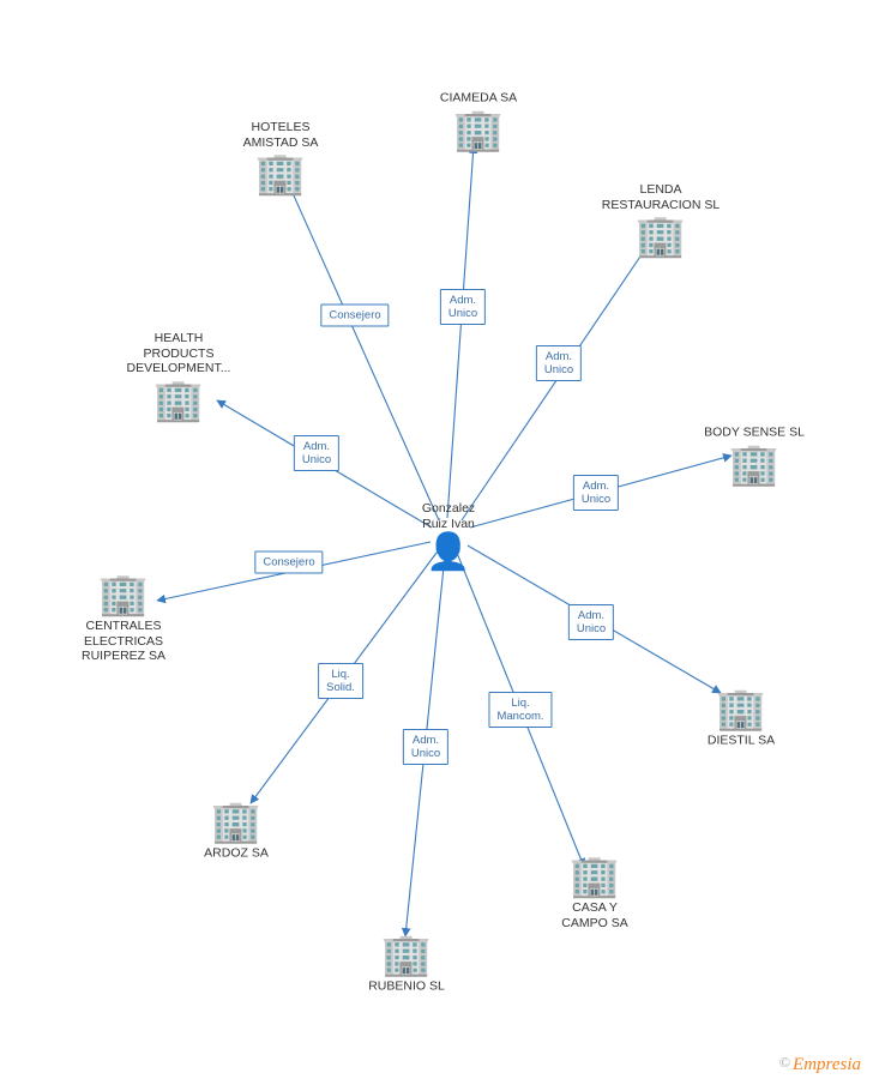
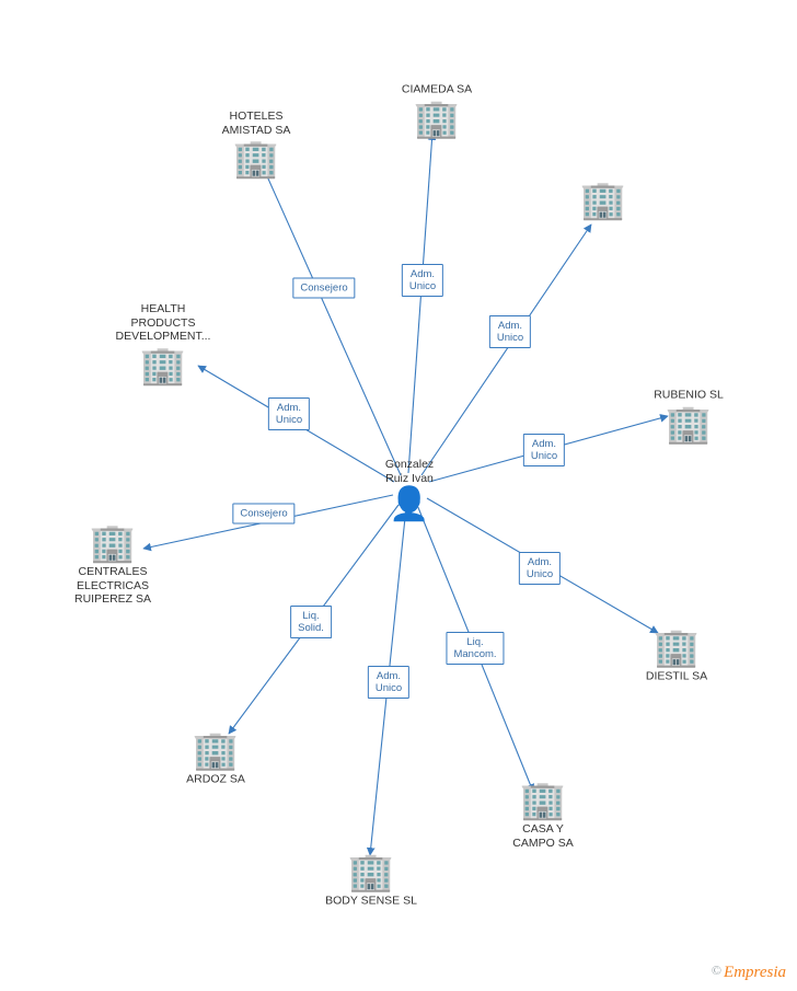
  Gonzalez
  Ruiz Ivan
  👤
  HOTELES
  AMISTAD SA
  🏢
  CIAMEDA SA
  🏢
- LENDA
- RESTAURACION SL
  🏢
  HEALTH
  PRODUCTS
  DEVELOPMENT...
  🏢
- BODY SENSE SL
+ RUBENIO SL
  🏢
  🏢
  CENTRALES
  ELECTRICAS
  RUIPEREZ SA
  🏢
  DIESTIL SA
  🏢
  ARDOZ SA
  🏢
  CASA Y
  CAMPO SA
  🏢
- RUBENIO SL
+ BODY SENSE SL
  Consejero
  Adm.
  Unico
  Adm.
  Unico
  Adm.
  Unico
  Adm.
  Unico
  Consejero
  Adm.
  Unico
  Liq.
  Solid.
  Adm.
  Unico
  Liq.
  Mancom.
  © Empresia
